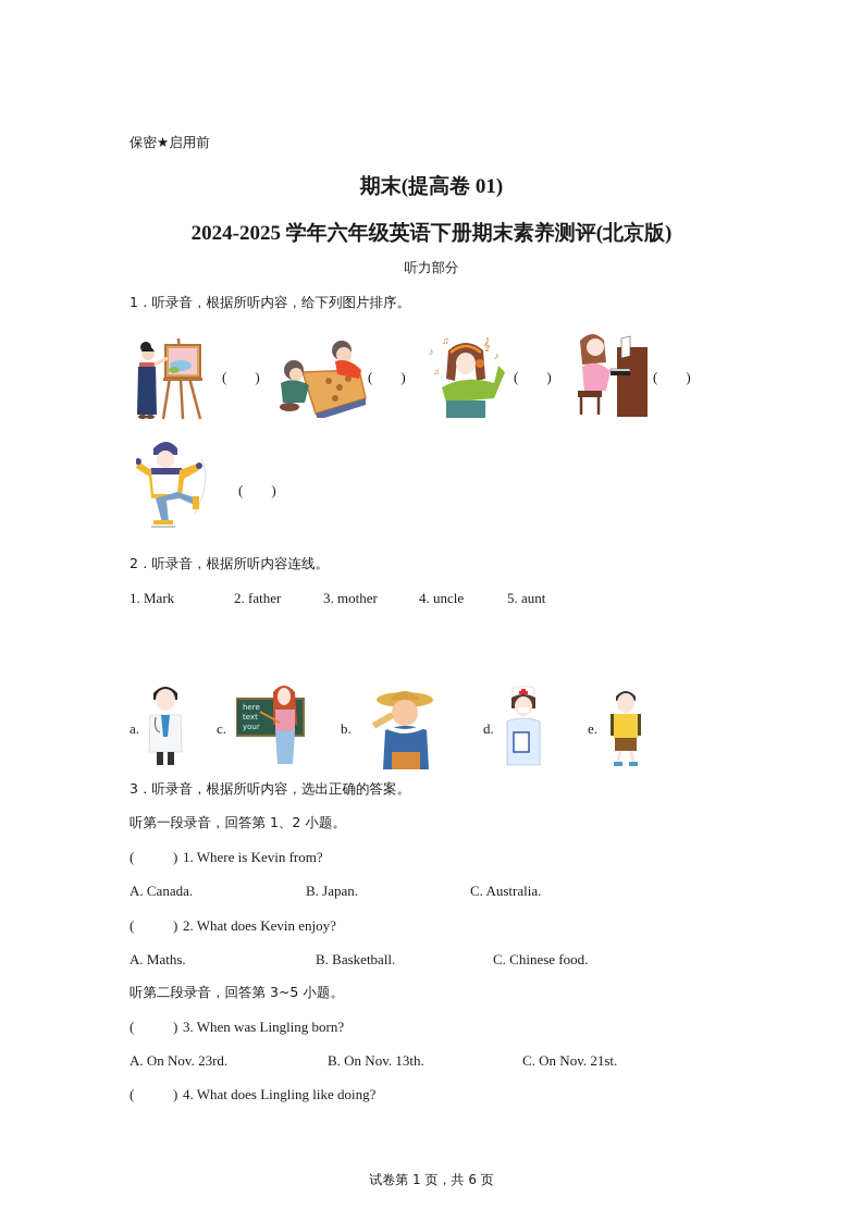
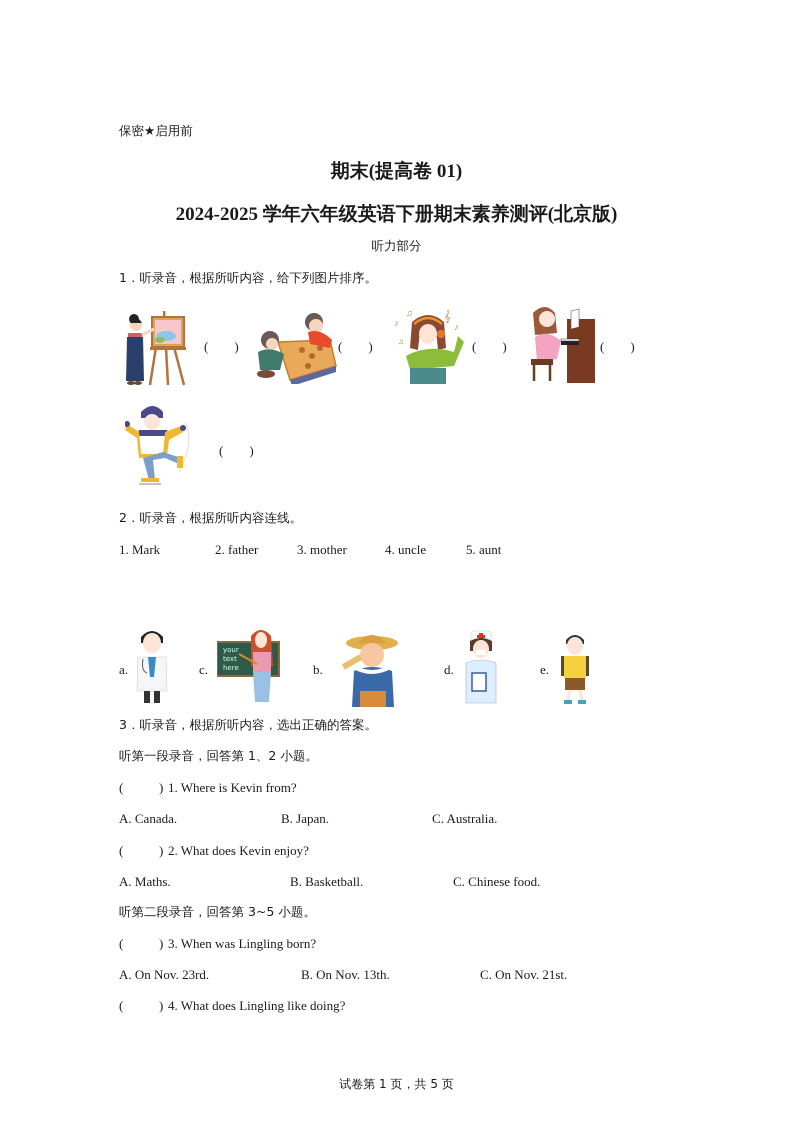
  保密★启用前
  期末(提高卷 01)
  2024-2025 学年六年级英语下册期末素养测评(北京版)
  听力部分
  1．听录音，根据所听内容，给下列图片排序。
  ( )
  ( )
  ♪
  ♫
  𝄞
  ♪
  ♫
  ( )
  ( )
  ( )
  2．听录音，根据所听内容连线。
  1. Mark
  2. father
  3. mother
  4. uncle
  5. aunt
  a.
  c.
- here
+ your
  text
- your
+ here
  b.
  d.
  e.
  3．听录音，根据所听内容，选出正确的答案。
  听第一段录音，回答第 1、2 小题。
  (
  )
  1. Where is Kevin from?
  A. Canada.
  B. Japan.
  C. Australia.
  (
  )
  2. What does Kevin enjoy?
  A. Maths.
  B. Basketball.
  C. Chinese food.
  听第二段录音，回答第 3~5 小题。
  (
  )
  3. When was Lingling born?
  A. On Nov. 23rd.
  B. On Nov. 13th.
  C. On Nov. 21st.
  (
  )
  4. What does Lingling like doing?
- 试卷第 1 页，共 6 页
+ 试卷第 1 页，共 5 页
